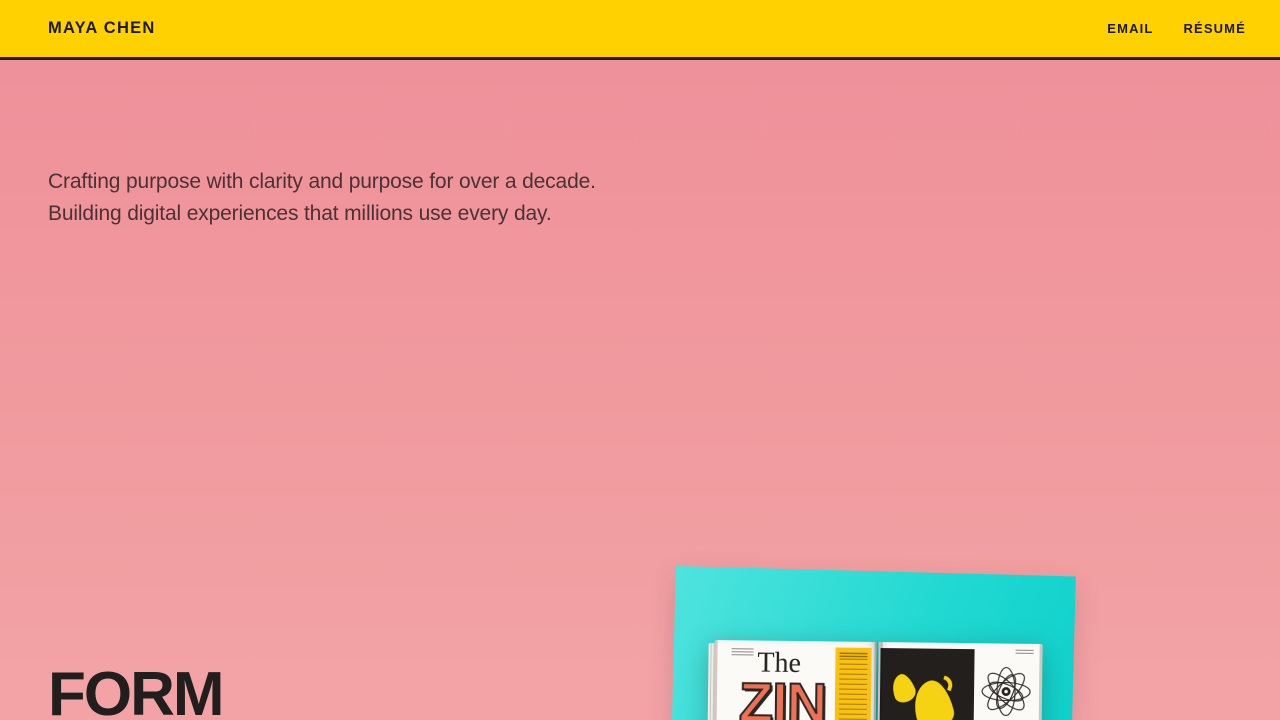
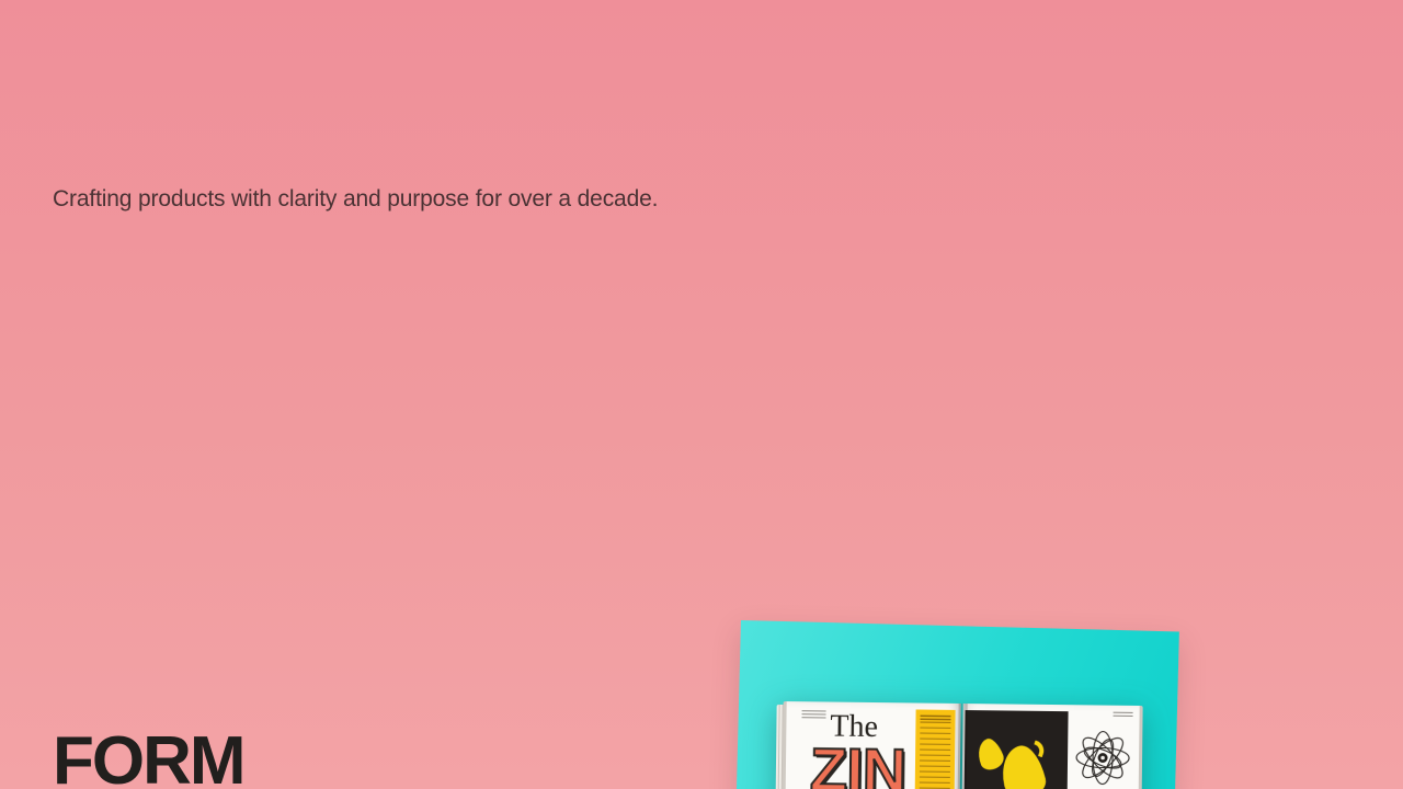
- MAYA CHEN
- EMAIL
- RÉSUMÉ
- Crafting purpose with clarity and purpose for over a decade.
+ Crafting products with clarity and purpose for over a decade.
- Building digital experiences that millions use every day.
  FORM
  The
  ZIN
